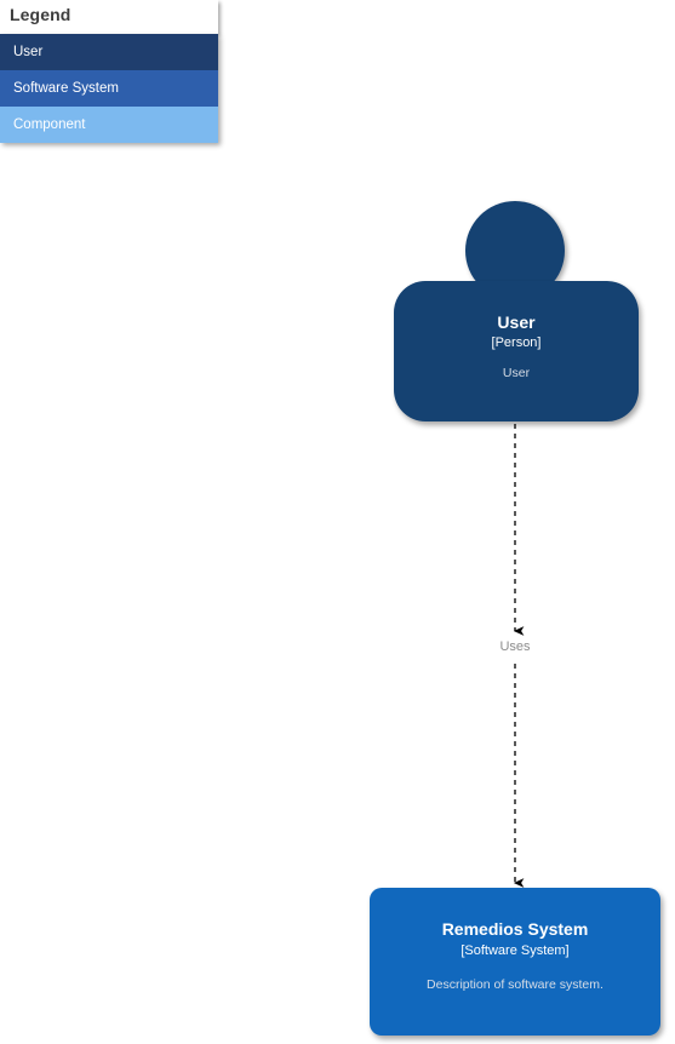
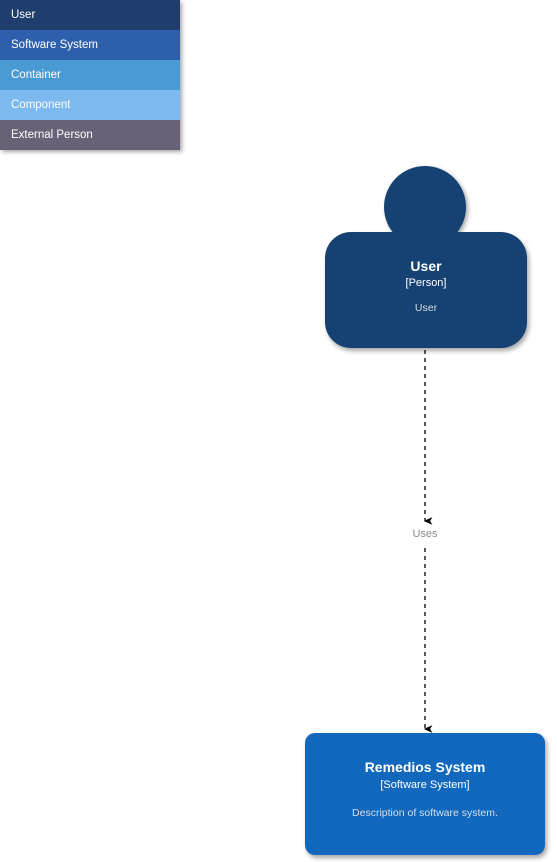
- Legend
  User
  Software System
+ Container
  Component
+ External Person
  Uses
  User
  [Person]
  User
  Remedios System
  [Software System]
  Description of software system.
